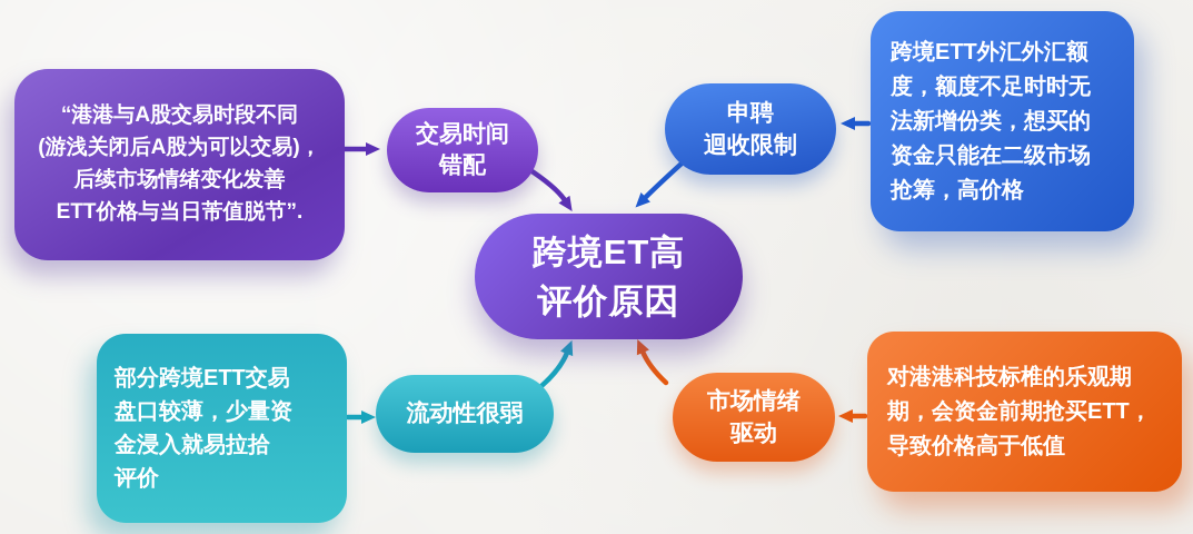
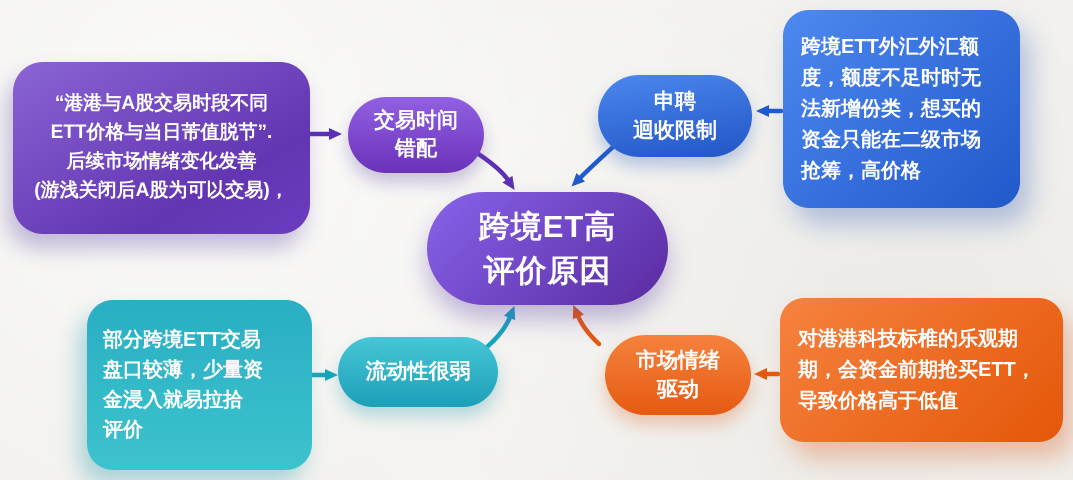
  “港港与A股交易时段不同
- (游浅关闭后A股为可以交易)，
+ ETT价格与当日芾值脱节”.
  后续市场情绪变化发善
- ETT价格与当日芾值脱节”.
+ (游浅关闭后A股为可以交易)，
  交易时间
  错配
  跨境ET高
  评价原因
  申聘
  迴收限制
  跨境ETT外汇外汇额
  度，额度不足时时无
  法新增份类，想买的
  资金只能在二级市场
  抢筹，高价格
  部分跨境ETT交易
  盘口较薄，少量资
  金浸入就易拉拾
  评价
  流动性很弱
  市场情绪
  驱动
  对港港科技标椎的乐观期
  期，会资金前期抢买ETT，
  导致价格高于低值
